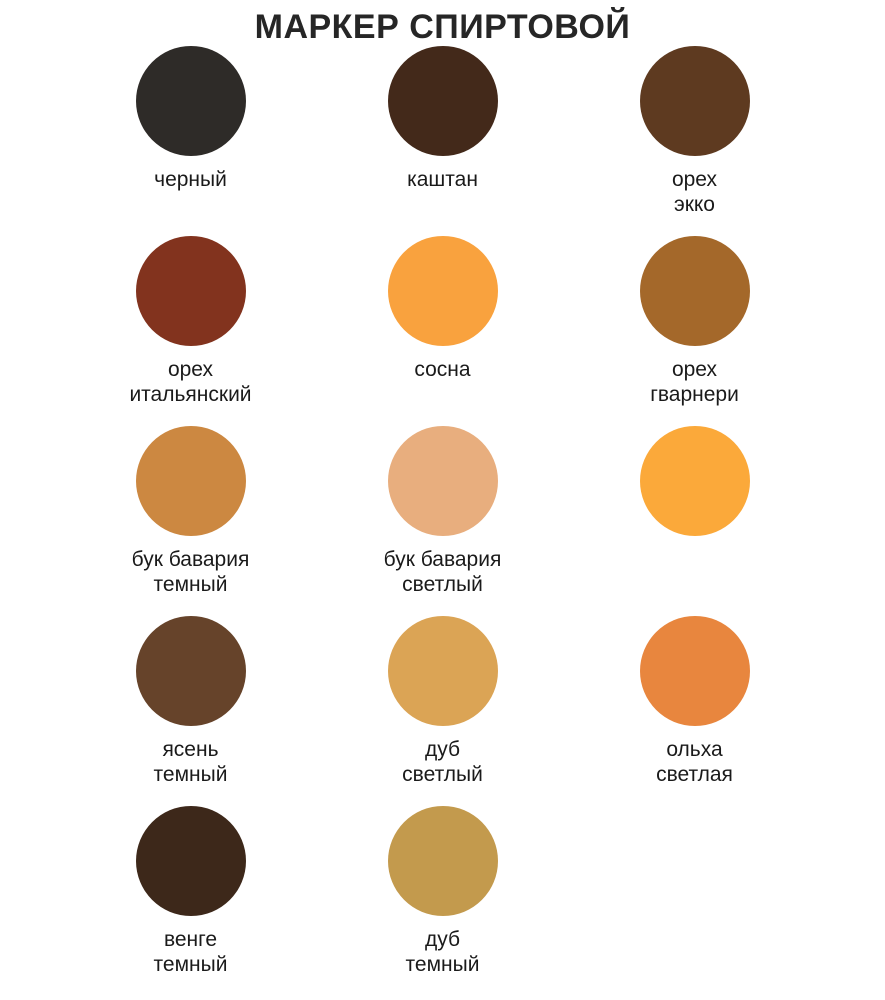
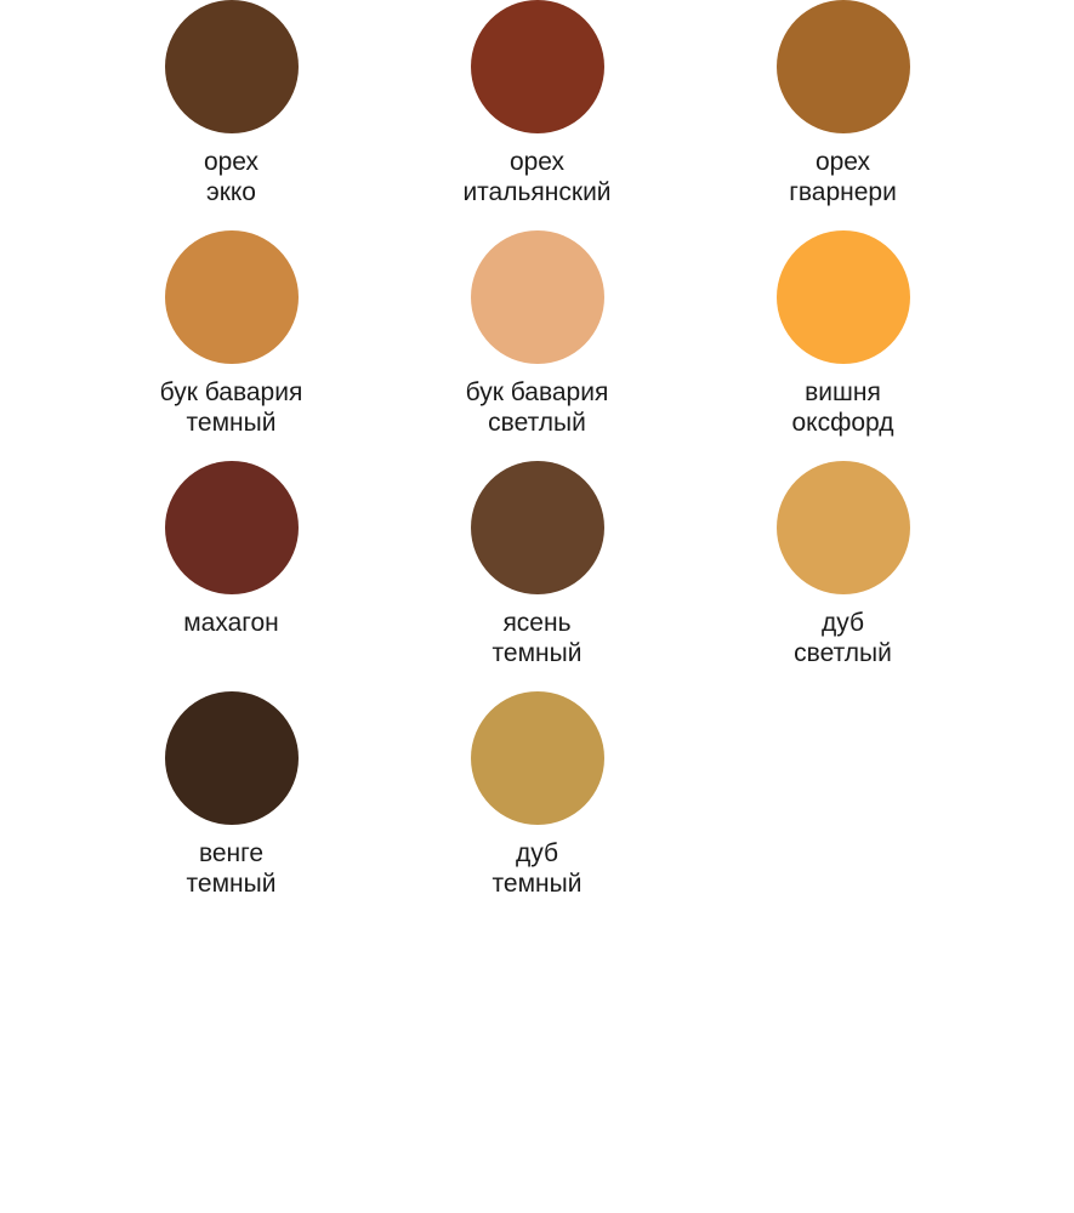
- МАРКЕР СПИРТОВОЙ
- черный
- каштан
  орех
  экко
  орех
  итальянский
- сосна
  орех
  гварнери
  бук бавария
  темный
  бук бавария
  светлый
+ вишня
+ оксфорд
+ махагон
  ясень
  темный
  дуб
  светлый
- ольха
- светлая
  венге
  темный
  дуб
  темный
